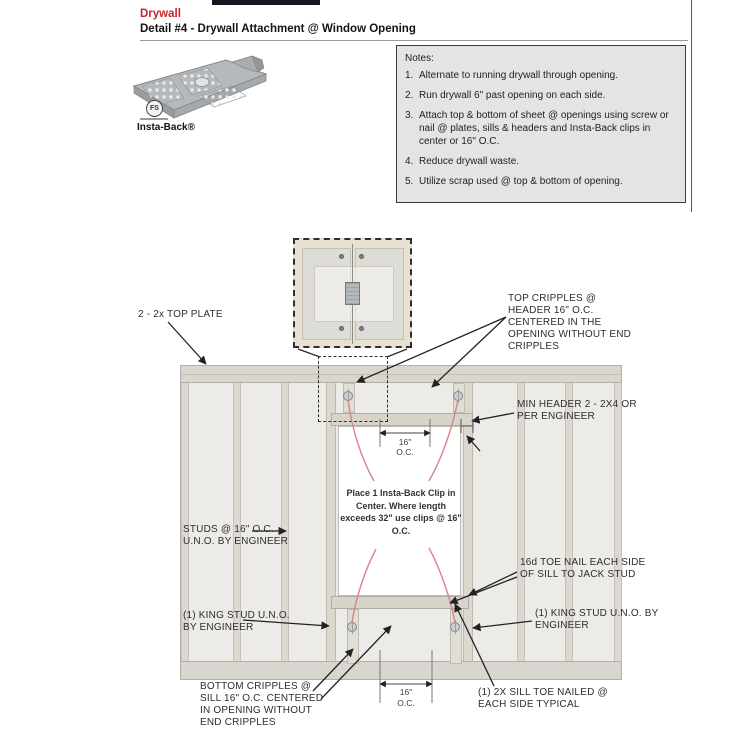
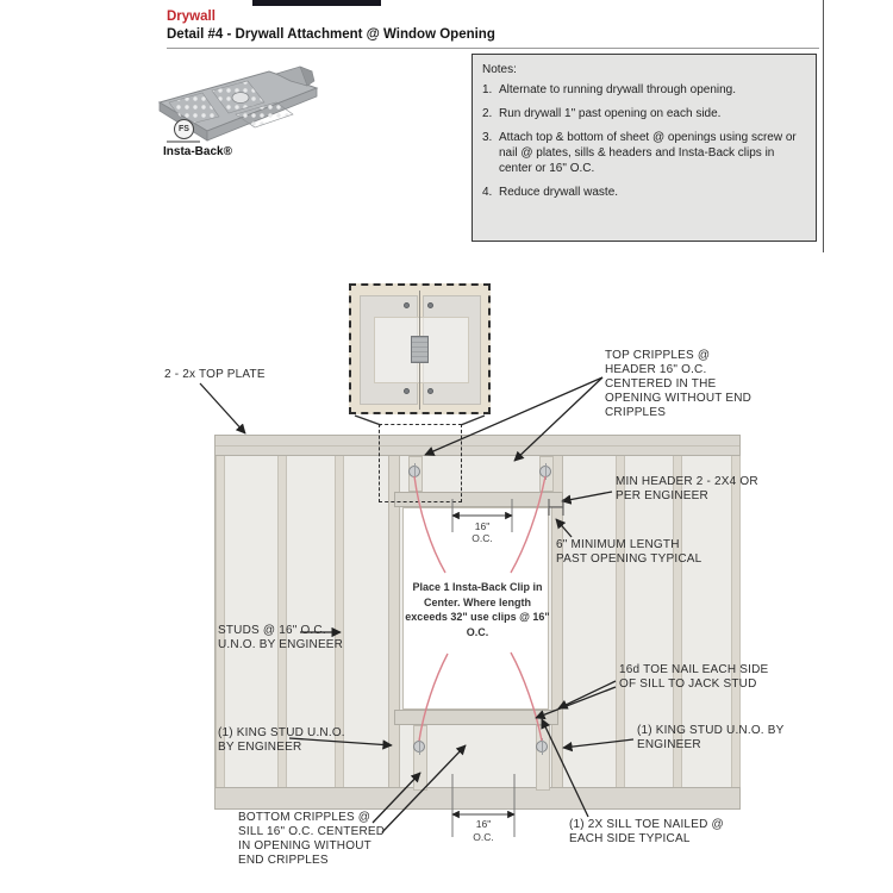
  Drywall
  Detail #4 - Drywall Attachment @ Window Opening
  Insta-Back®
  Notes:
  1.
  Alternate to running drywall through opening.
  2.
- Run drywall 6" past opening on each side.
+ Run drywall 1" past opening on each side.
  3.
  Attach top & bottom of sheet @ openings using screw or nail @ plates, sills & headers and Insta-Back clips in center or 16" O.C.
  4.
  Reduce drywall waste.
- 5.
- Utilize scrap used @ top & bottom of opening.
  2 - 2x TOP PLATE
  TOP CRIPPLES @ HEADER 16" O.C. CENTERED IN THE OPENING WITHOUT END CRIPPLES
  MIN HEADER 2 - 2X4 OR PER ENGINEER
+ 6" MINIMUM LENGTH PAST OPENING TYPICAL
  STUDS @ 16" O.C. U.N.O. BY ENGINEER
  (1) KING STUD U.N.O. BY ENGINEER
  16d TOE NAIL EACH SIDE OF SILL TO JACK STUD
  (1) KING STUD U.N.O. BY ENGINEER
  BOTTOM CRIPPLES @ SILL 16" O.C. CENTERED IN OPENING WITHOUT END CRIPPLES
  (1) 2X SILL TOE NAILED @ EACH SIDE TYPICAL
  Place 1 Insta-Back Clip in Center. Where length exceeds 32" use clips @ 16" O.C.
  16"
  O.C.
  16"
  O.C.
